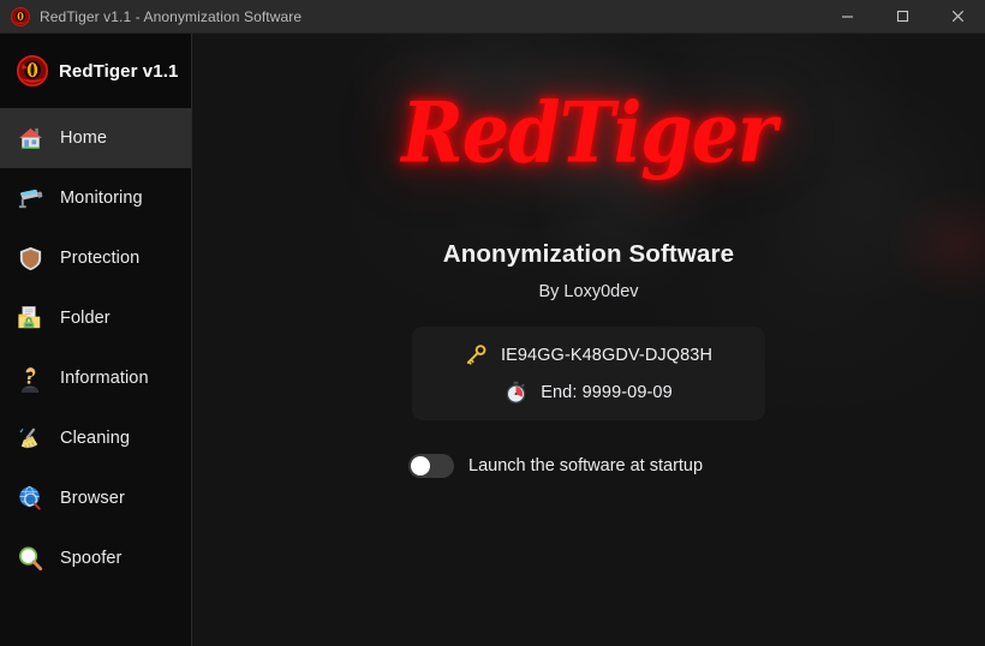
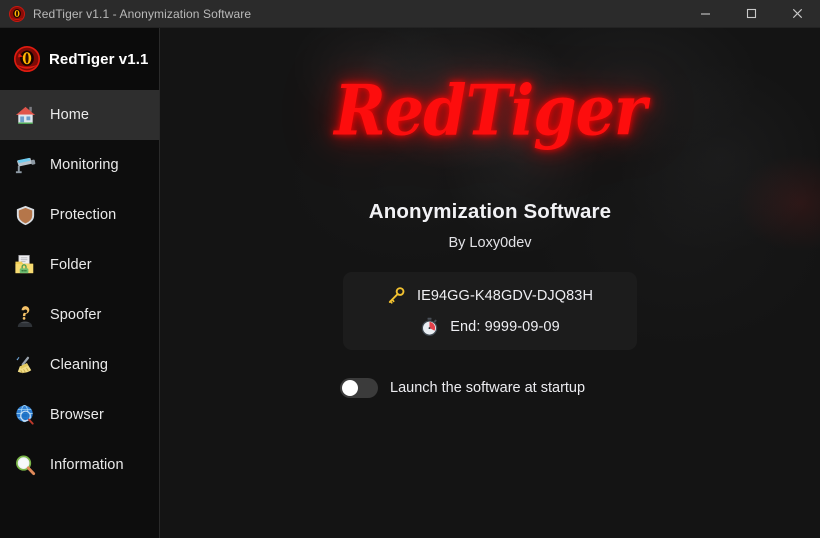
  RedTiger v1.1 - Anonymization Software
  RedTiger v1.1
  Home
  Monitoring
  Protection
  Folder
- Information
+ Spoofer
  Cleaning
  Browser
- Spoofer
+ Information
  RedTiger
  Anonymization Software
  By Loxy0dev
  IE94GG-K48GDV-DJQ83H
  End: 9999-09-09
  Launch the software at startup
